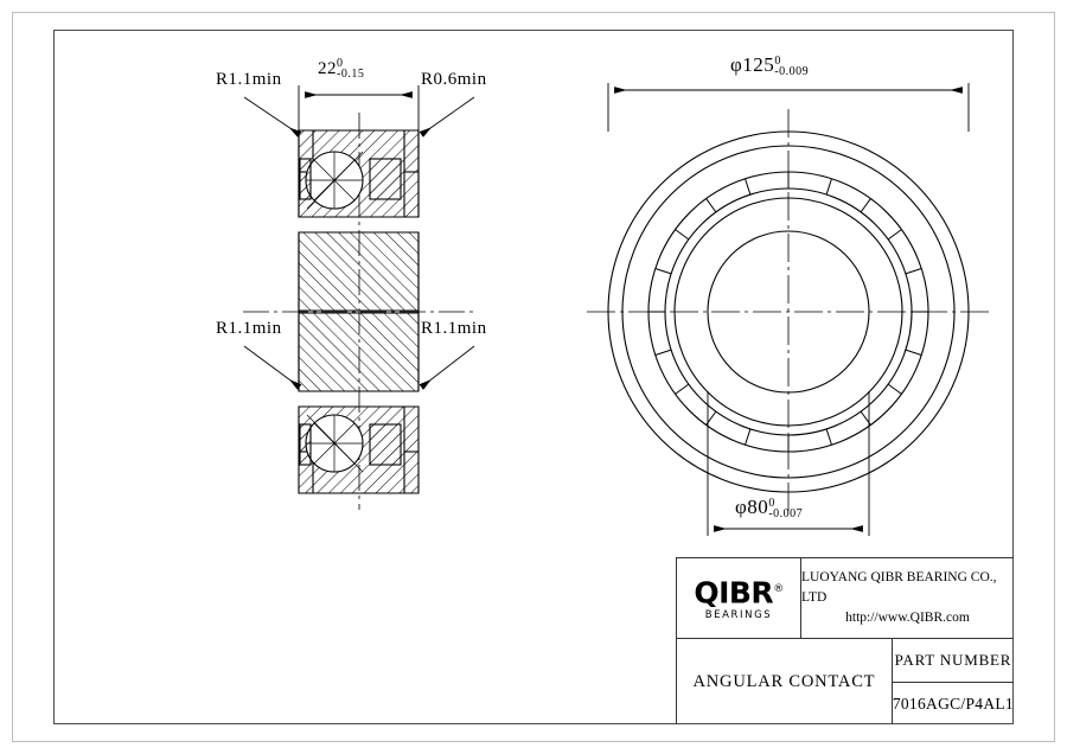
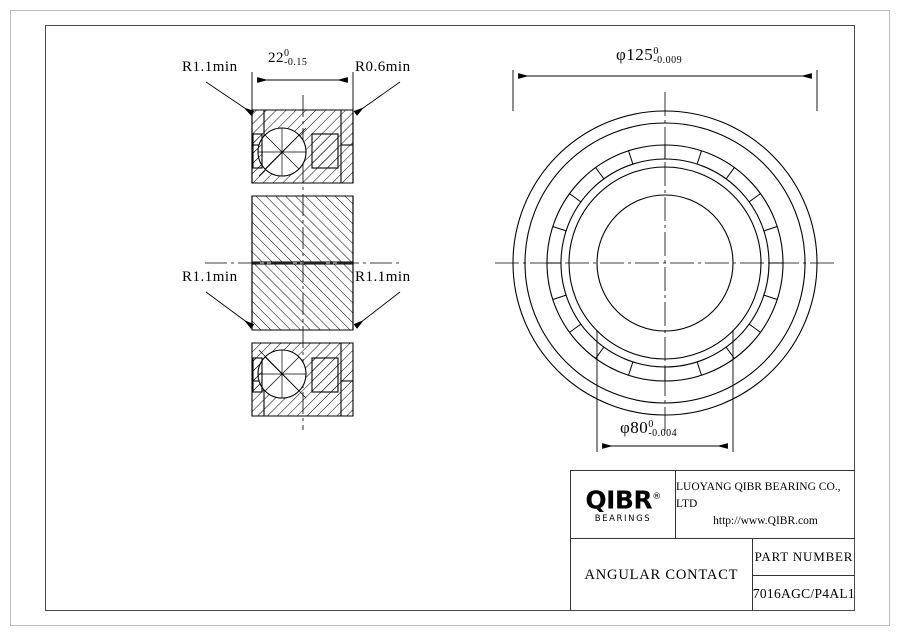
  22
  0
  -0.15
  R1.1min
  R0.6min
  R1.1min
  R1.1min
  φ125
  0
  -0.009
  φ80
  0
- -0.007
+ -0.004
  QIBR®
  BEARINGS
  LUOYANG QIBR BEARING CO., LTD
  http://www.QIBR.com
  ANGULAR CONTACT
  PART NUMBER
  7016AGC/P4AL1
